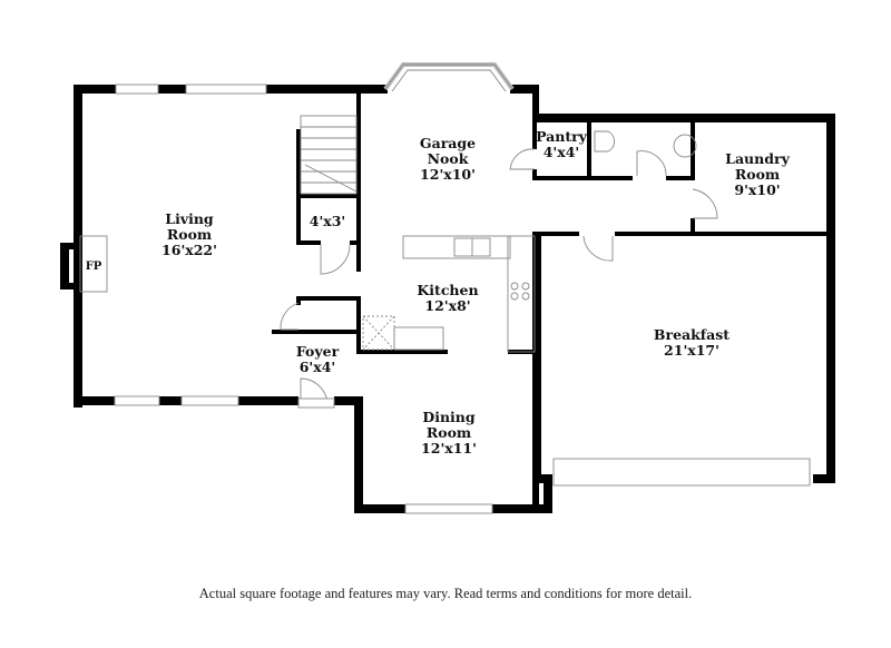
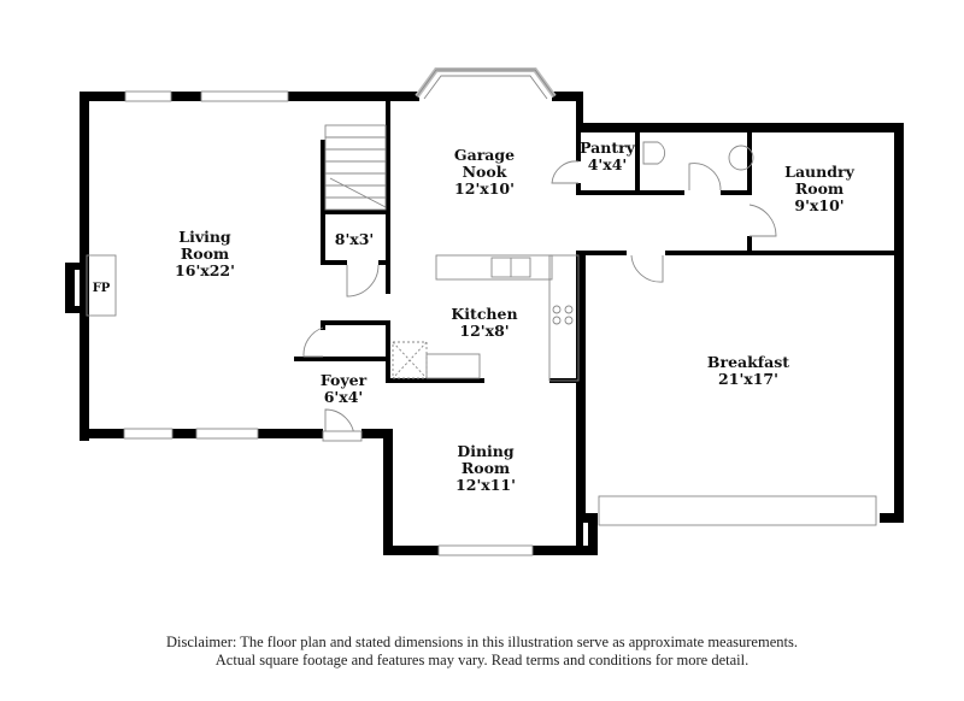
  Living
  Room
  16'x22'
  Garage
  Nook
  12'x10'
  Pantry
  4'x4'
  Laundry
  Room
  9'x10'
- 4'x3'
+ 8'x3'
  Kitchen
  12'x8'
  Foyer
  6'x4'
  Dining
  Room
  12'x11'
  Breakfast
  21'x17'
  FP
+ Disclaimer: The floor plan and stated dimensions in this illustration serve as approximate measurements.
  Actual square footage and features may vary. Read terms and conditions for more detail.
